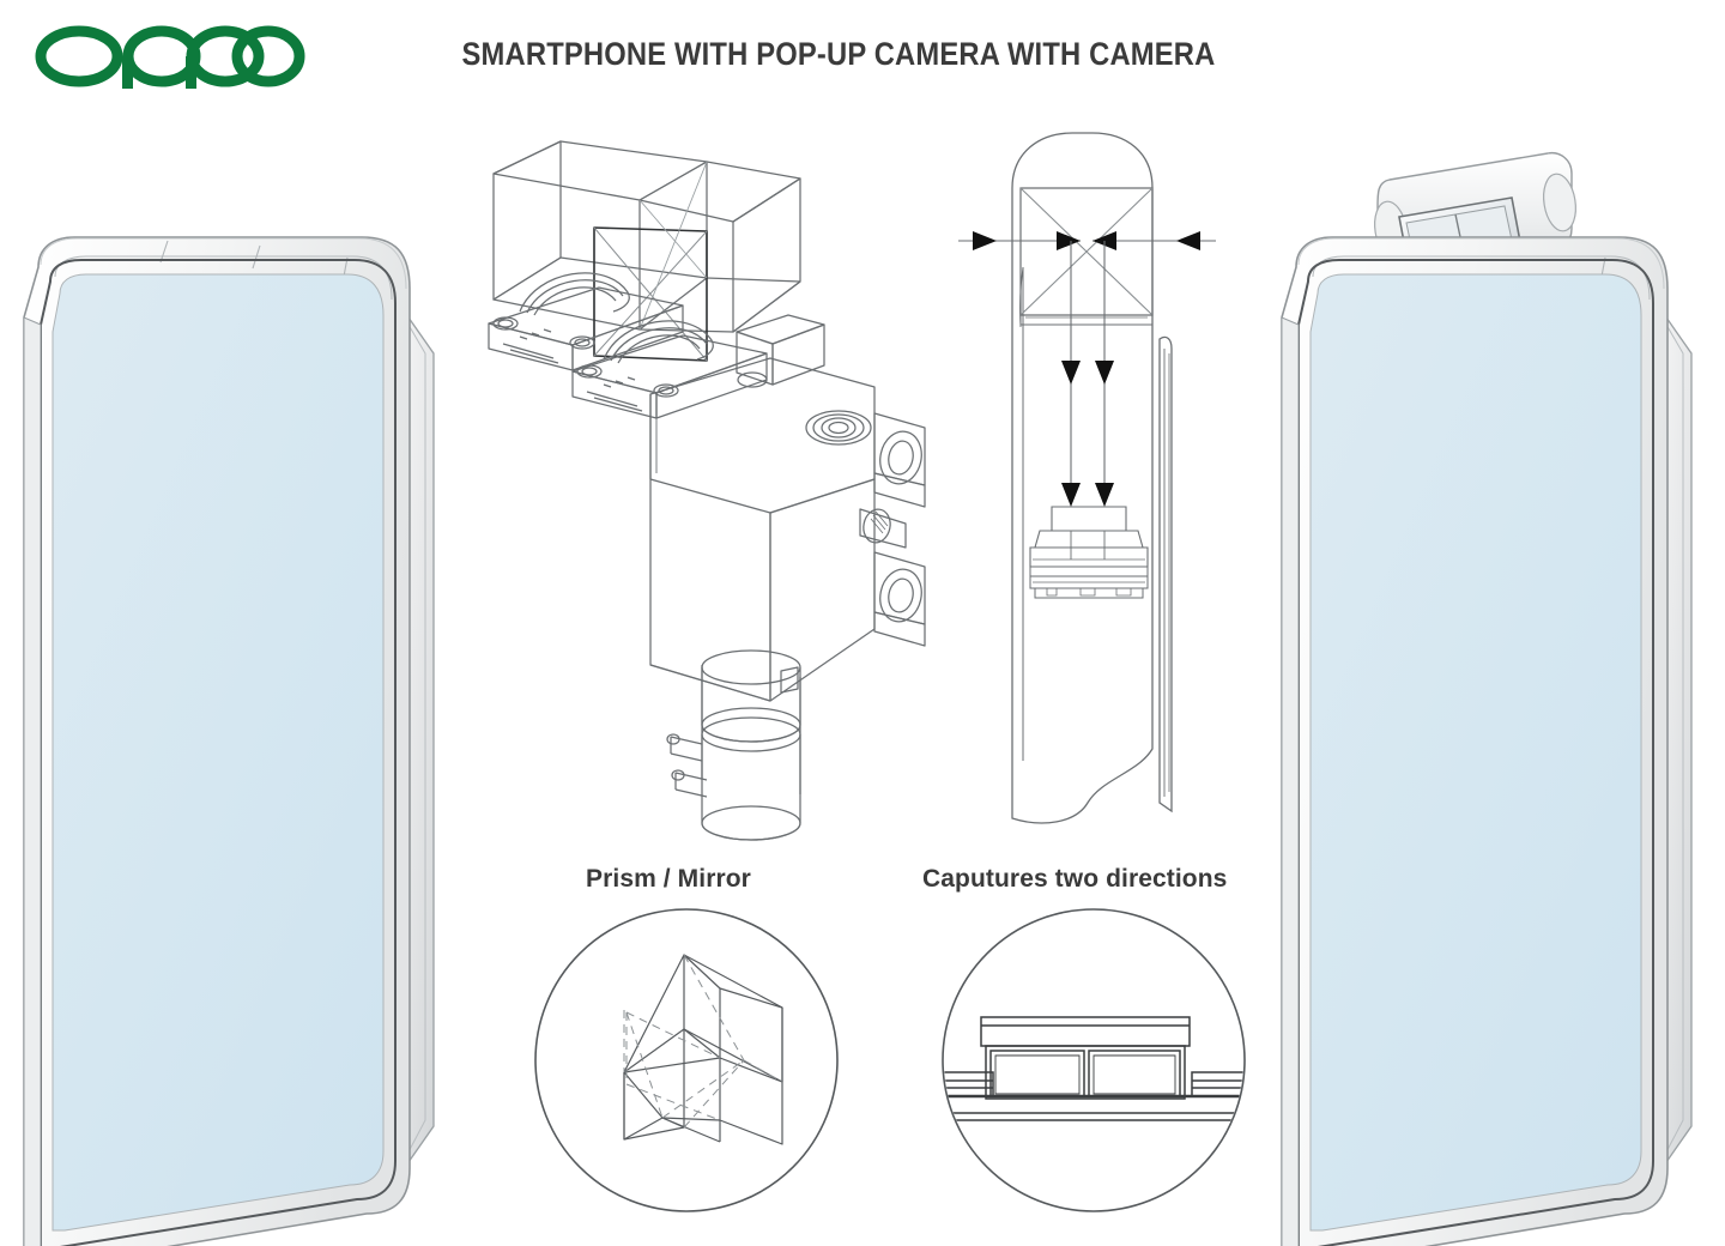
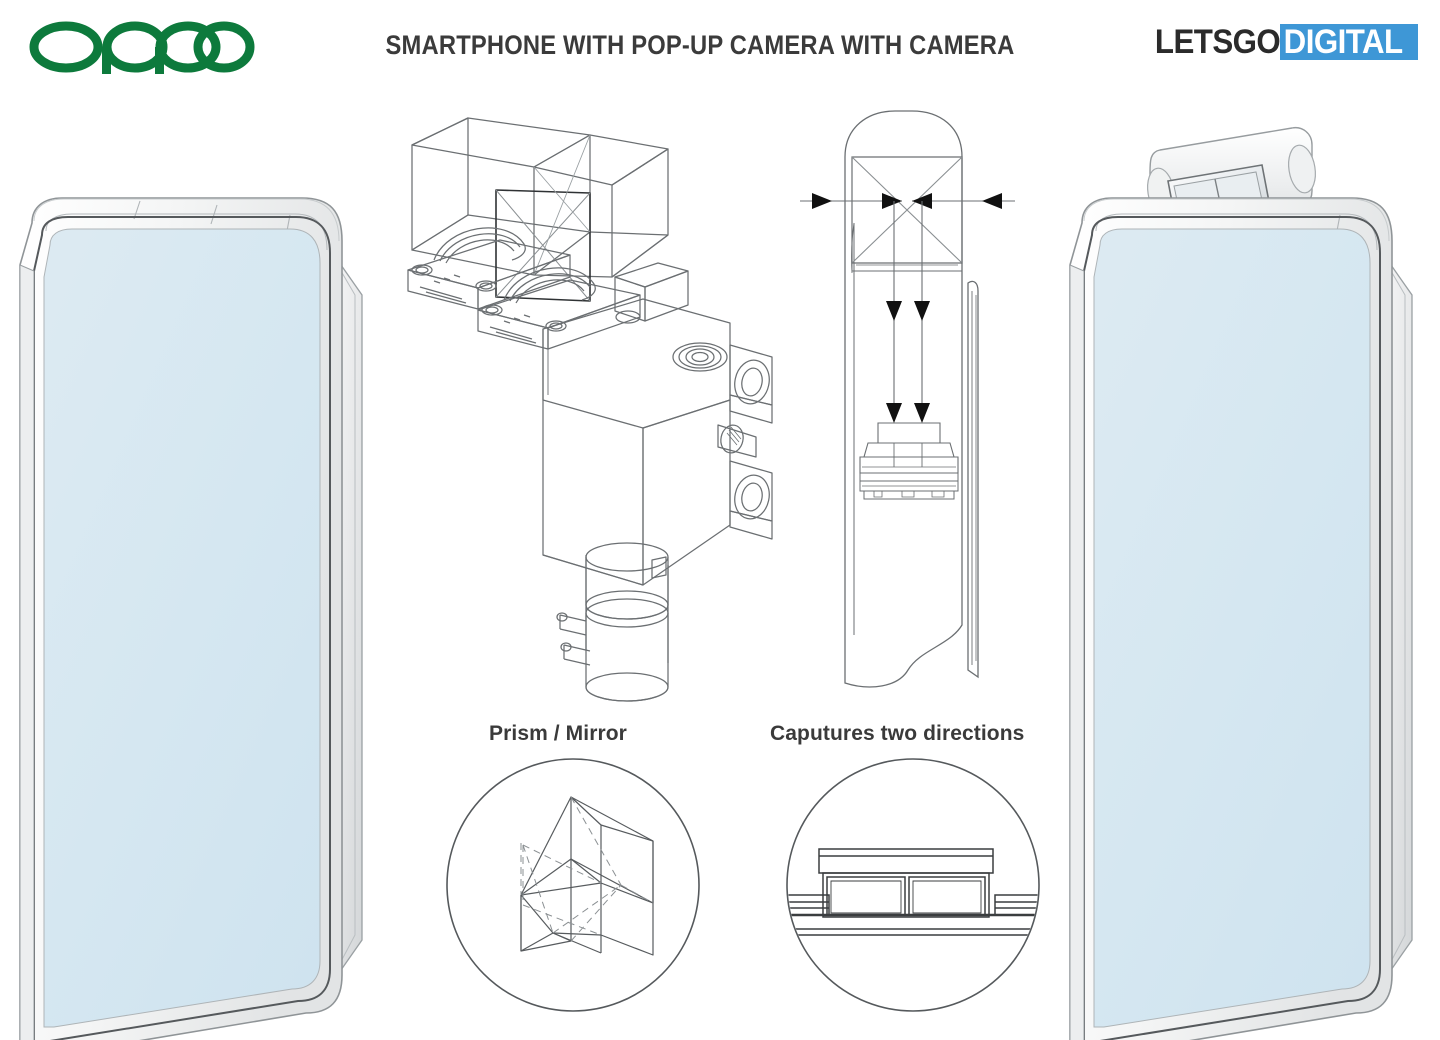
  SMARTPHONE WITH POP-UP CAMERA WITH CAMERA
+ LETSGO
+ DIGITAL
  Prism / Mirror
  Caputures two directions
